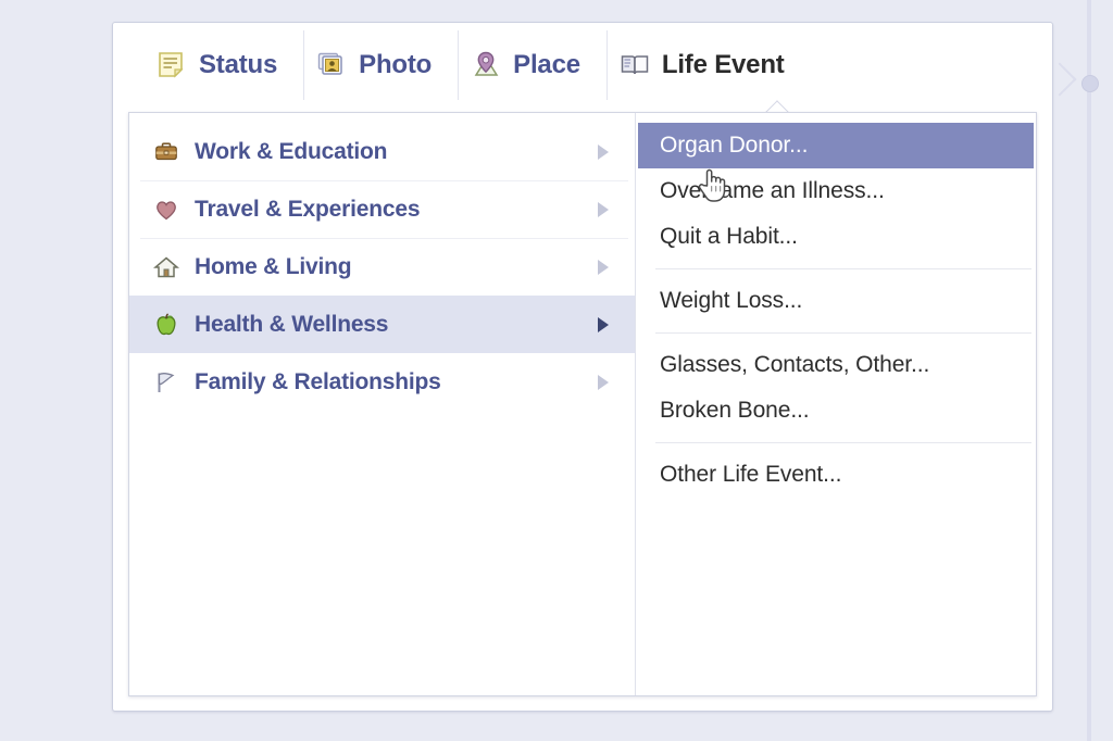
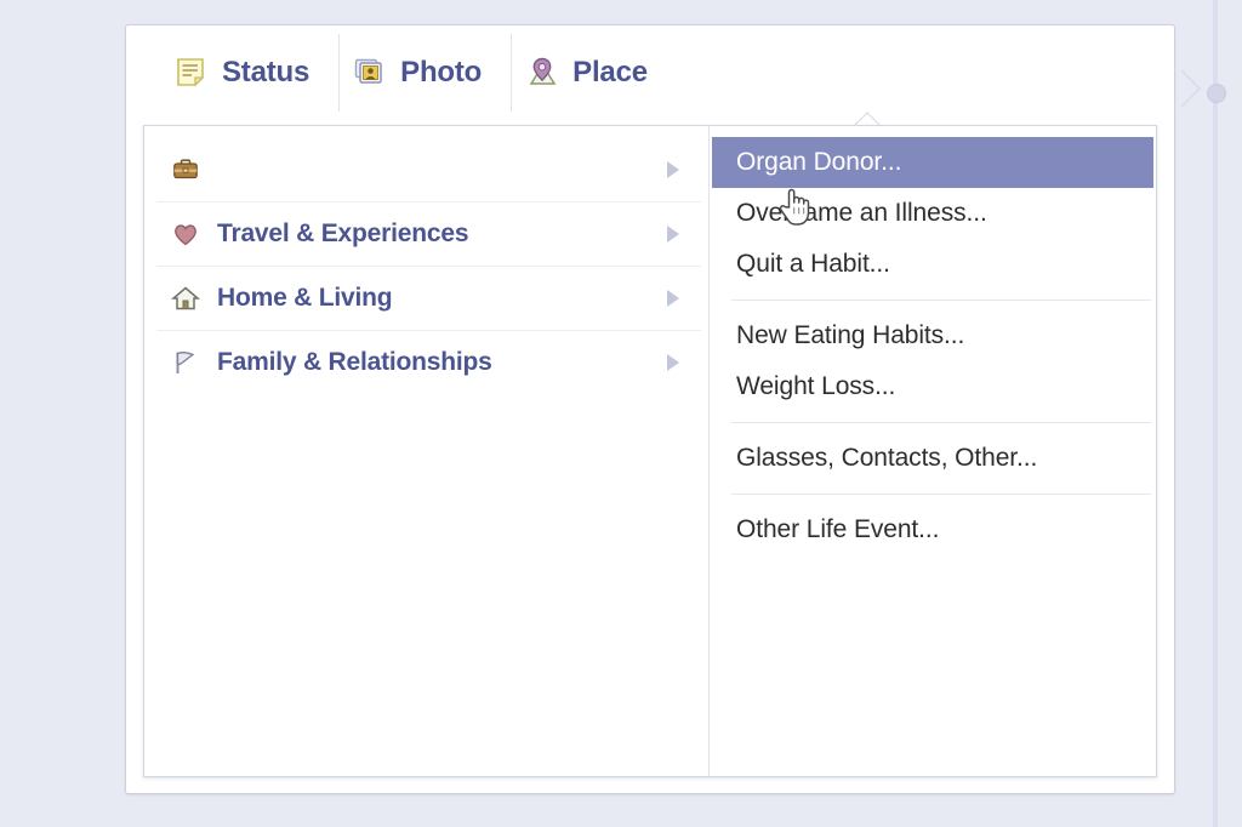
  Status
  Photo
  Place
- Life Event
- Work & Education
  Travel & Experiences
  Home & Living
- Health & Wellness
  Family & Relationships
  Organ Donor...
  Oveame an Illness...
  Quit a Habit...
+ New Eating Habits...
  Weight Loss...
  Glasses, Contacts, Other...
- Broken Bone...
  Other Life Event...
